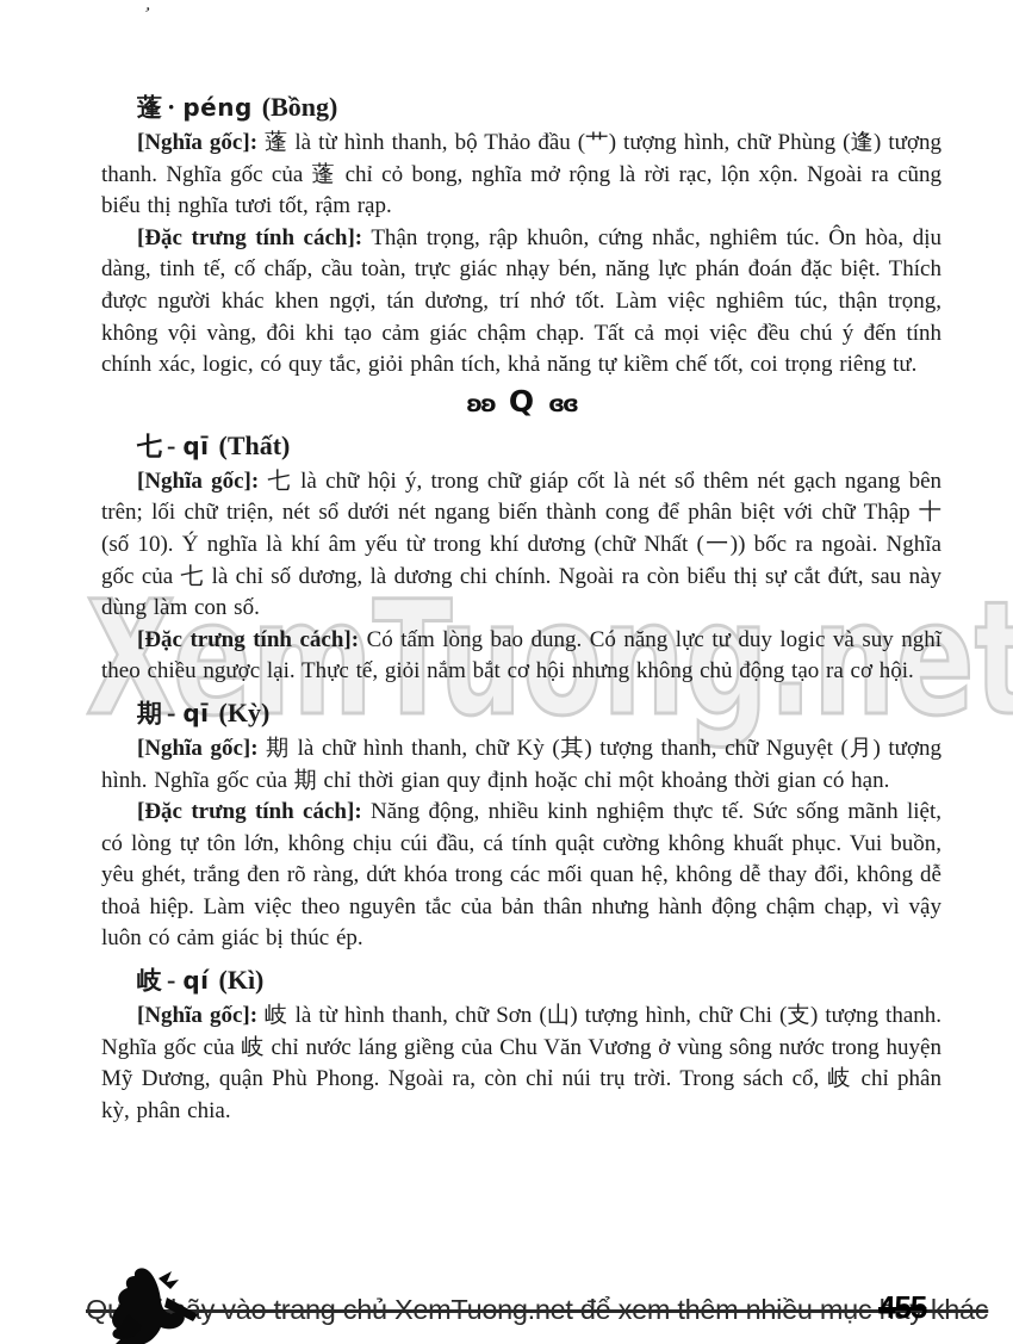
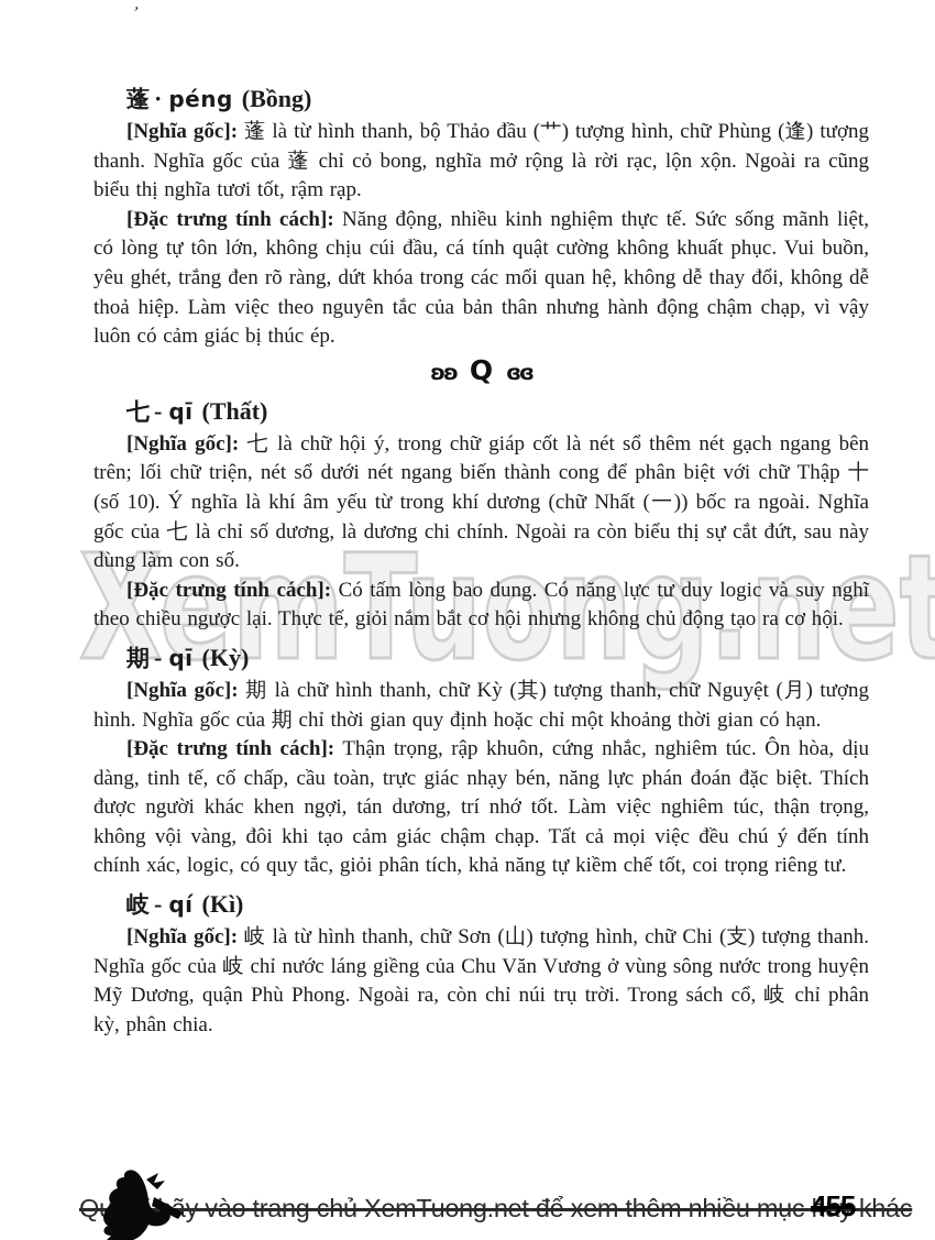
  XemTuong.net
  蓬 · péng (Bồng)
  [Nghĩa gốc]: 蓬 là từ hình thanh, bộ Thảo đầu (艹) tượng hình, chữ Phùng (逢) tượng thanh. Nghĩa gốc của 蓬 chỉ cỏ bong, nghĩa mở rộng là rời rạc, lộn xộn. Ngoài ra cũng biểu thị nghĩa tươi tốt, rậm rạp.
- [Đặc trưng tính cách]: Thận trọng, rập khuôn, cứng nhắc, nghiêm túc. Ôn hòa, dịu dàng, tinh tế, cố chấp, cầu toàn, trực giác nhạy bén, năng lực phán đoán đặc biệt. Thích được người khác khen ngợi, tán dương, trí nhớ tốt. Làm việc nghiêm túc, thận trọng, không vội vàng, đôi khi tạo cảm giác chậm chạp. Tất cả mọi việc đều chú ý đến tính chính xác, logic, có quy tắc, giỏi phân tích, khả năng tự kiềm chế tốt, coi trọng riêng tư.
+ [Đặc trưng tính cách]: Năng động, nhiều kinh nghiệm thực tế. Sức sống mãnh liệt, có lòng tự tôn lớn, không chịu cúi đầu, cá tính quật cường không khuất phục. Vui buồn, yêu ghét, trắng đen rõ ràng, dứt khóa trong các mối quan hệ, không dễ thay đổi, không dễ thoả hiệp. Làm việc theo nguyên tắc của bản thân nhưng hành động chậm chạp, vì vậy luôn có cảm giác bị thúc ép.
  ʚʚ Q ɞɞ
  七 - qī (Thất)
  [Nghĩa gốc]: 七 là chữ hội ý, trong chữ giáp cốt là nét sổ thêm nét gạch ngang bên trên; lối chữ triện, nét sổ dưới nét ngang biến thành cong để phân biệt với chữ Thập 十 (số 10). Ý nghĩa là khí âm yếu từ trong khí dương (chữ Nhất (一)) bốc ra ngoài. Nghĩa gốc của 七 là chỉ số dương, là dương chi chính. Ngoài ra còn biểu thị sự cắt đứt, sau này dùng làm con số.
  [Đặc trưng tính cách]: Có tấm lòng bao dung. Có năng lực tư duy logic và suy nghĩ theo chiều ngược lại. Thực tế, giỏi nắm bắt cơ hội nhưng không chủ động tạo ra cơ hội.
  期 - qī (Kỳ)
  [Nghĩa gốc]: 期 là chữ hình thanh, chữ Kỳ (其) tượng thanh, chữ Nguyệt (月) tượng hình. Nghĩa gốc của 期 chỉ thời gian quy định hoặc chỉ một khoảng thời gian có hạn.
- [Đặc trưng tính cách]: Năng động, nhiều kinh nghiệm thực tế. Sức sống mãnh liệt, có lòng tự tôn lớn, không chịu cúi đầu, cá tính quật cường không khuất phục. Vui buồn, yêu ghét, trắng đen rõ ràng, dứt khóa trong các mối quan hệ, không dễ thay đổi, không dễ thoả hiệp. Làm việc theo nguyên tắc của bản thân nhưng hành động chậm chạp, vì vậy luôn có cảm giác bị thúc ép.
+ [Đặc trưng tính cách]: Thận trọng, rập khuôn, cứng nhắc, nghiêm túc. Ôn hòa, dịu dàng, tinh tế, cố chấp, cầu toàn, trực giác nhạy bén, năng lực phán đoán đặc biệt. Thích được người khác khen ngợi, tán dương, trí nhớ tốt. Làm việc nghiêm túc, thận trọng, không vội vàng, đôi khi tạo cảm giác chậm chạp. Tất cả mọi việc đều chú ý đến tính chính xác, logic, có quy tắc, giỏi phân tích, khả năng tự kiềm chế tốt, coi trọng riêng tư.
  岐 - qí (Kì)
  [Nghĩa gốc]: 岐 là từ hình thanh, chữ Sơn (山) tượng hình, chữ Chi (支) tượng thanh. Nghĩa gốc của 岐 chỉ nước láng giềng của Chu Văn Vương ở vùng sông nước trong huyện Mỹ Dương, quận Phù Phong. Ngoài ra, còn chỉ núi trụ trời. Trong sách cổ, 岐 chỉ phân kỳ, phân chia.
  Quãy vào trang chủ XemTuong.net để xem thêm nhiều mục hay khác
  455
